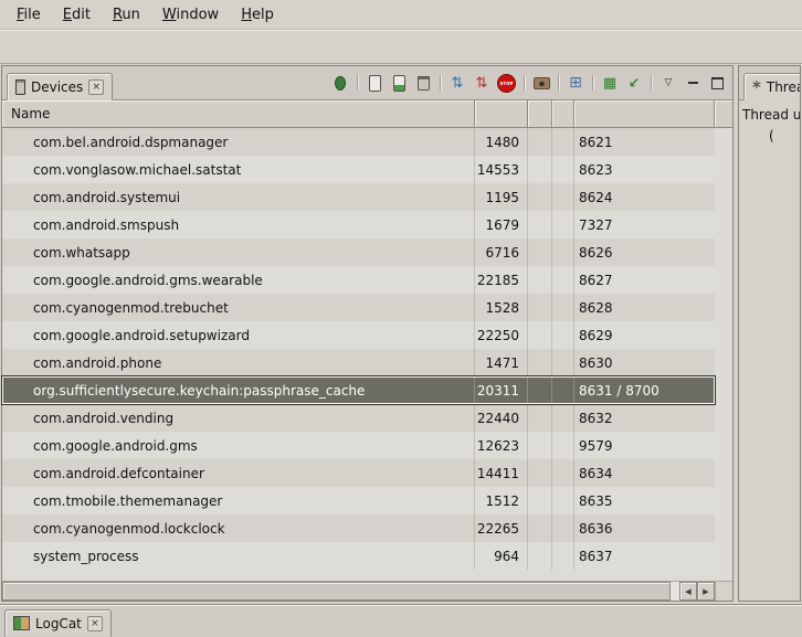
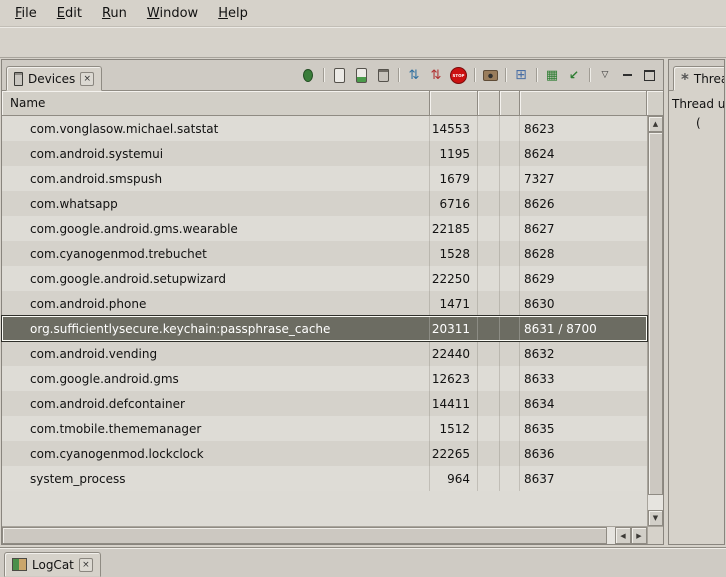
  File
  Edit
  Run
  Window
  Help
  Devices
  ×
  Name
- com.bel.android.dspmanager
- 1480
- 8621
  com.vonglasow.michael.satstat
  14553
  8623
  com.android.systemui
  1195
  8624
  com.android.smspush
  1679
  7327
  com.whatsapp
  6716
  8626
  com.google.android.gms.wearable
  22185
  8627
  com.cyanogenmod.trebuchet
  1528
  8628
  com.google.android.setupwizard
  22250
  8629
  com.android.phone
  1471
  8630
  org.sufficientlysecure.keychain:passphrase_cache
  20311
  8631 / 8700
  com.android.vending
  22440
  8632
  com.google.android.gms
  12623
- 9579
+ 8633
  com.android.defcontainer
  14411
  8634
  com.tmobile.thememanager
  1512
  8635
  com.cyanogenmod.lockclock
  22265
  8636
  system_process
  964
  8637
+ ▲
+ ▼
  ◀
  ▶
  *
  Thread u
  (
  LogCat
  ×
